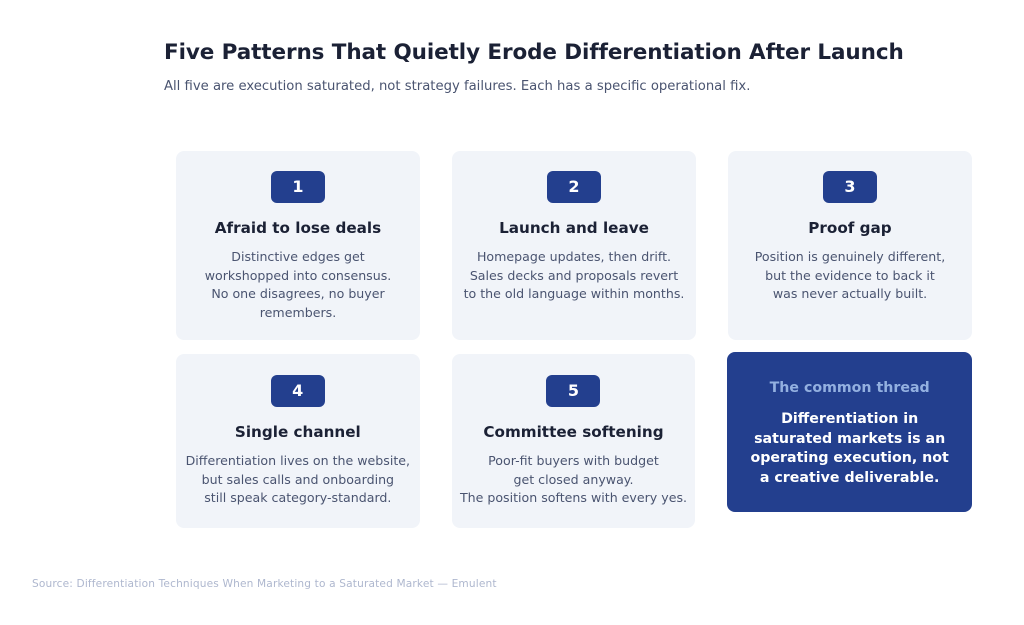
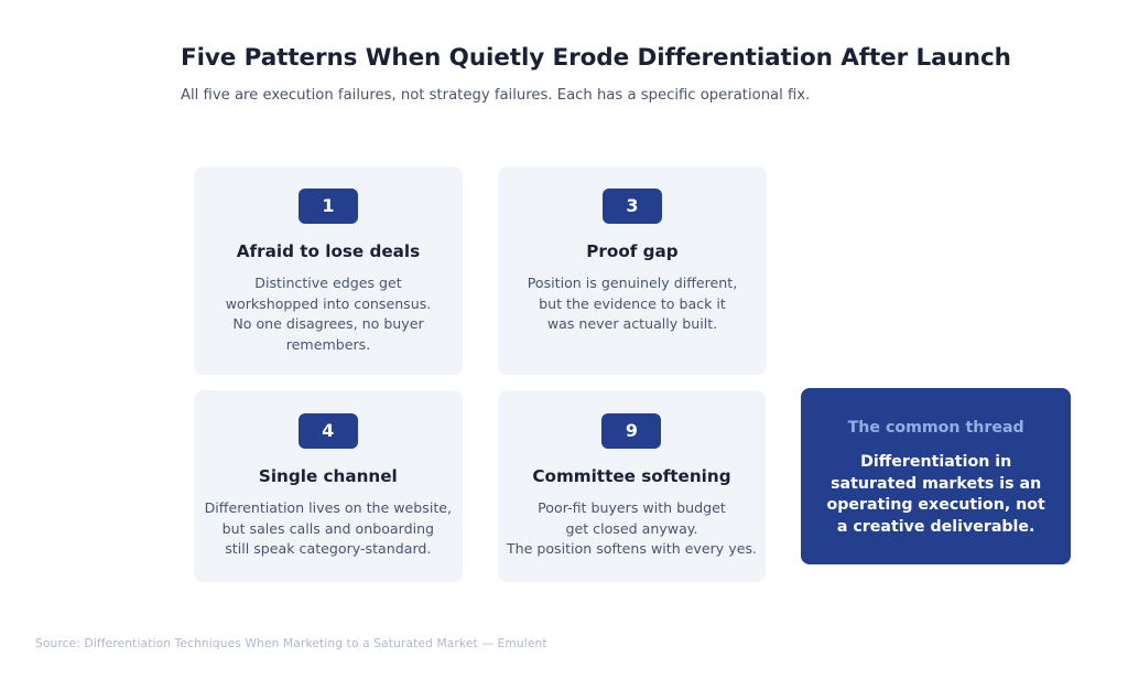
- Five Patterns That Quietly Erode Differentiation After Launch
+ Five Patterns When Quietly Erode Differentiation After Launch
- All five are execution saturated, not strategy failures. Each has a specific operational fix.
+ All five are execution failures, not strategy failures. Each has a specific operational fix.
  1
  Afraid to lose deals
  Distinctive edges get
  workshopped into consensus.
  No one disagrees, no buyer remembers.
- 2
- Launch and leave
- Homepage updates, then drift.
- Sales decks and proposals revert
- to the old language within months.
  3
  Proof gap
  Position is genuinely different,
  but the evidence to back it
  was never actually built.
  4
  Single channel
  Differentiation lives on the website,
  but sales calls and onboarding
  still speak category-standard.
- 5
+ 9
  Committee softening
  Poor-fit buyers with budget
  get closed anyway.
  The position softens with every yes.
  The common thread
  Differentiation in saturated markets is an operating execution, not a creative deliverable.
  Source: Differentiation Techniques When Marketing to a Saturated Market — Emulent
